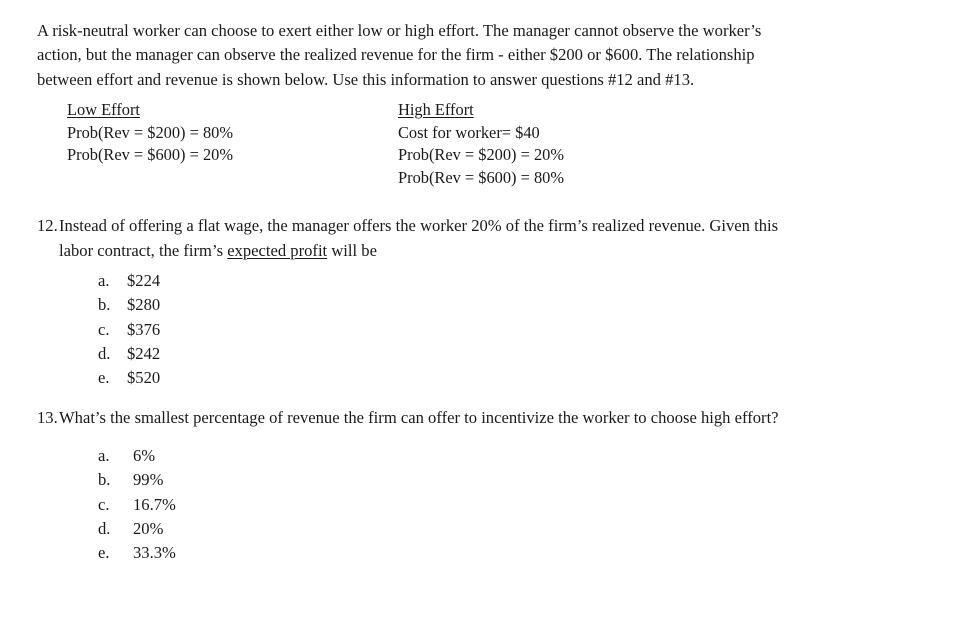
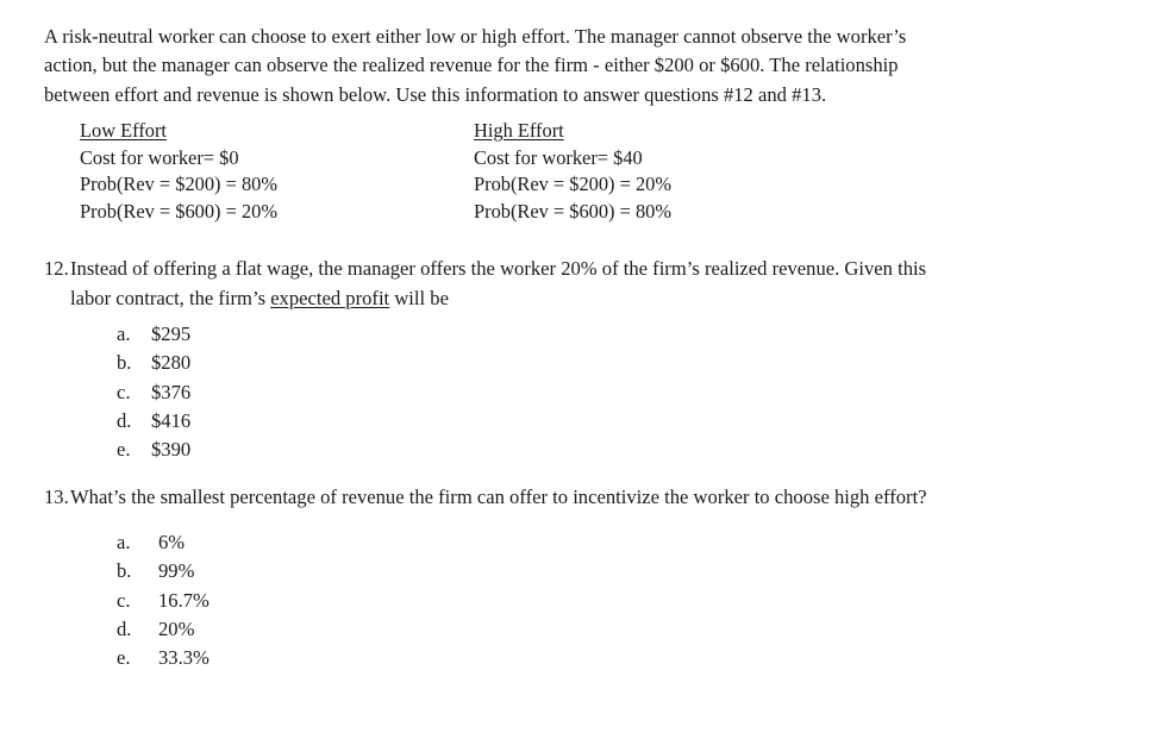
  A risk-neutral worker can choose to exert either low or high effort. The manager cannot observe the worker’s
  action, but the manager can observe the realized revenue for the firm - either $200 or $600. The relationship
  between effort and revenue is shown below. Use this information to answer questions #12 and #13.
  Low Effort
+ Cost for worker= $0
  Prob(Rev = $200) = 80%
  Prob(Rev = $600) = 20%
  High Effort
  Cost for worker= $40
  Prob(Rev = $200) = 20%
  Prob(Rev = $600) = 80%
  12.Instead of offering a flat wage, the manager offers the worker 20% of the firm’s realized revenue. Given this
  labor contract, the firm’s expected profit will be
- a. $224
+ a. $295
  b. $280
  c. $376
- d. $242
+ d. $416
- e. $520
+ e. $390
  13.What’s the smallest percentage of revenue the firm can offer to incentivize the worker to choose high effort?
  a. 6%
  b. 99%
  c. 16.7%
  d. 20%
  e. 33.3%
